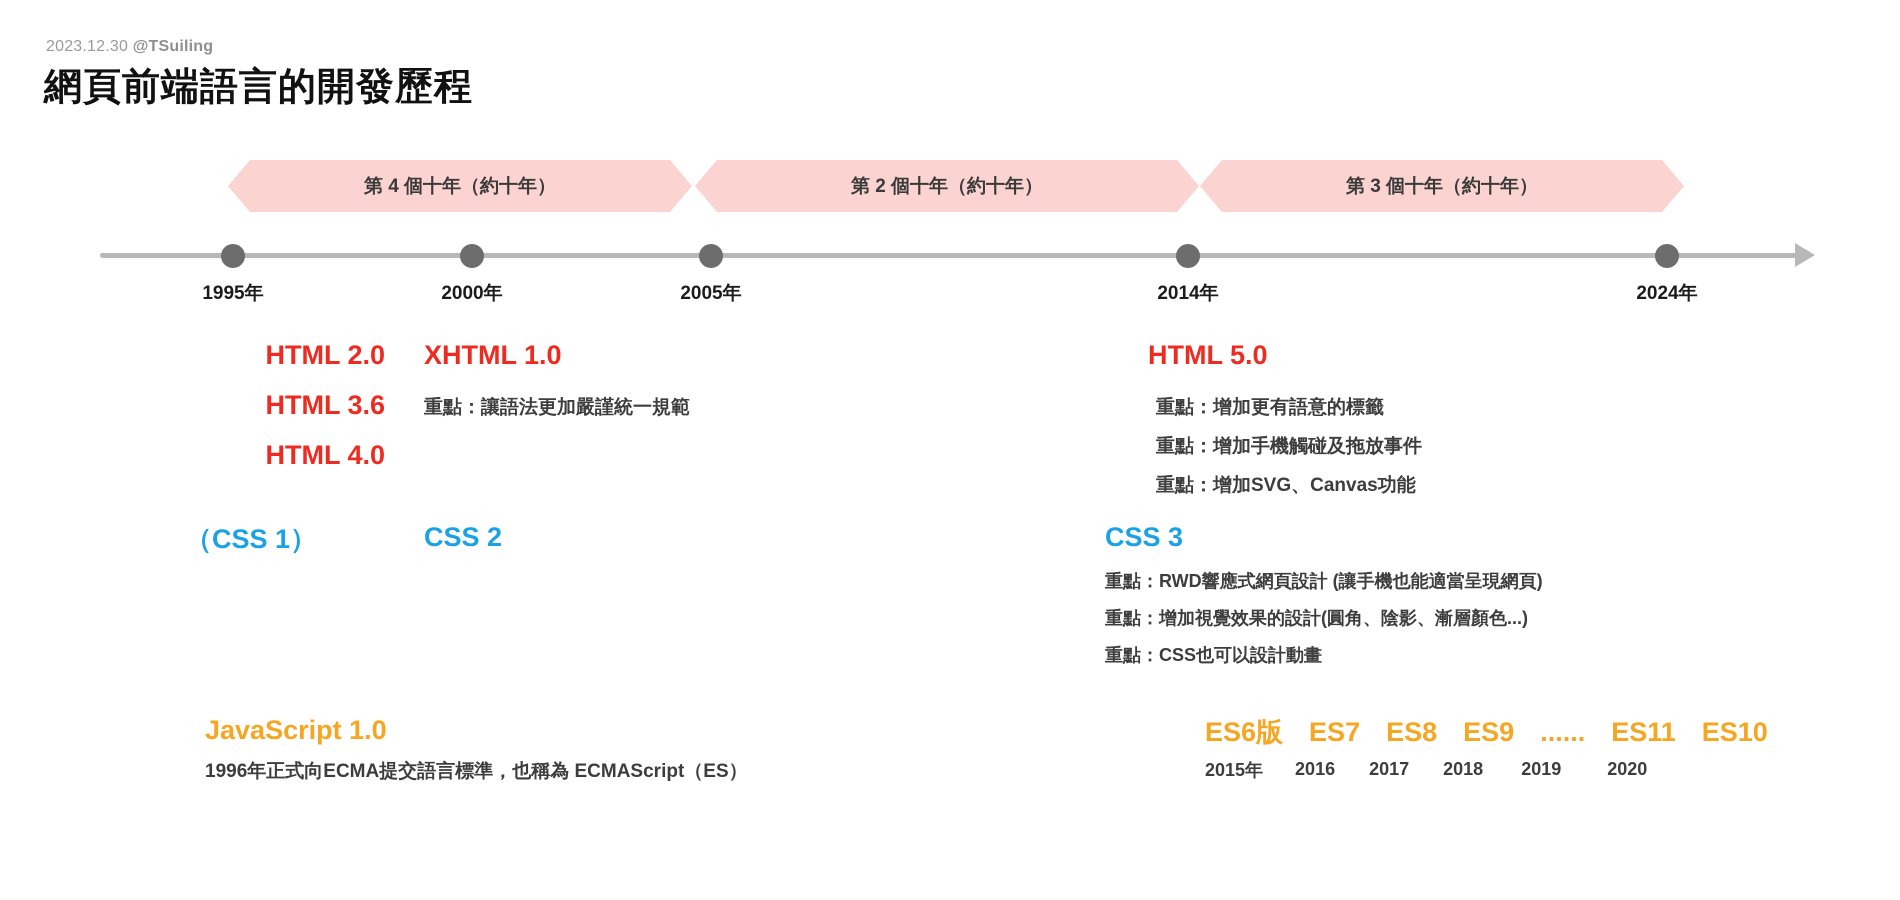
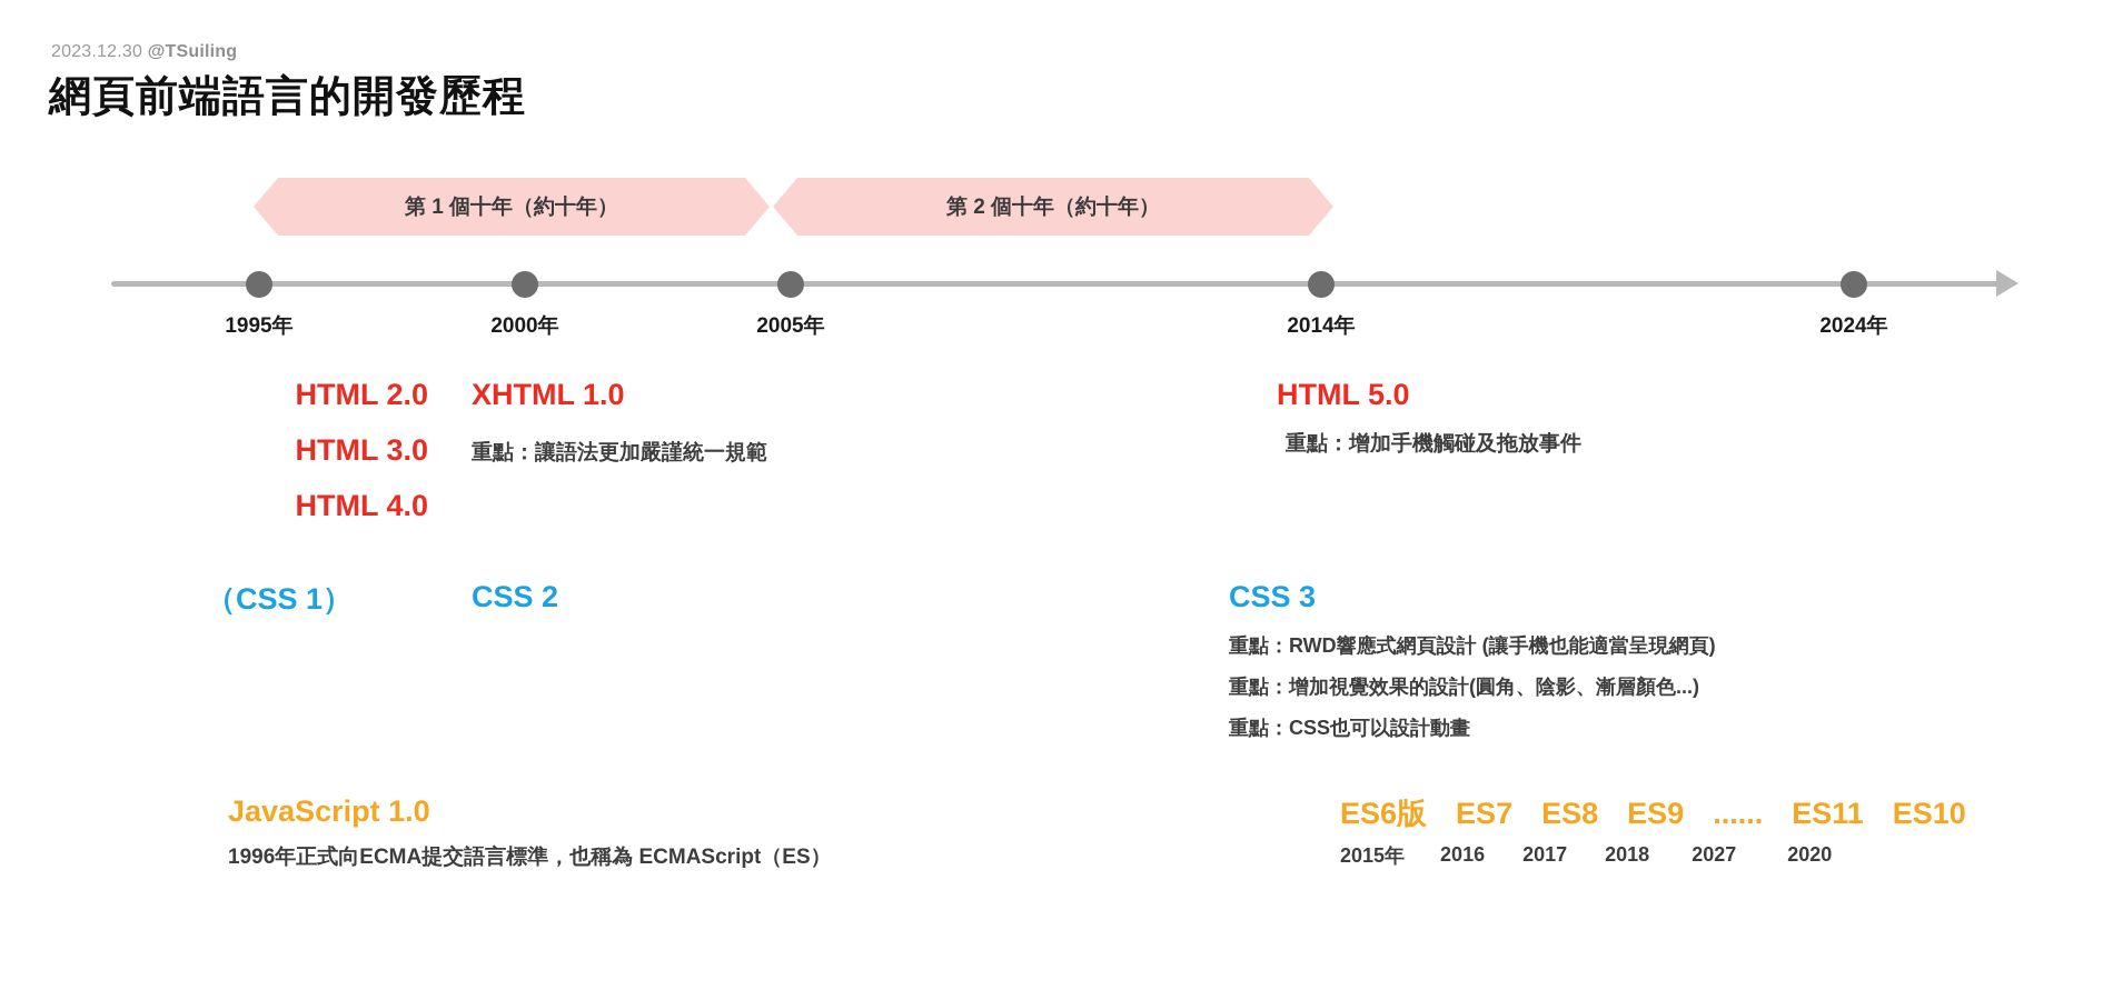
  2023.12.30 @TSuiling
  網頁前端語言的開發歷程
- 第 4 個十年（約十年）
+ 第 1 個十年（約十年）
  第 2 個十年（約十年）
- 第 3 個十年（約十年）
  1995年
  2000年
  2005年
  2014年
  2024年
  HTML 2.0
- HTML 3.6
+ HTML 3.0
  HTML 4.0
  XHTML 1.0
  重點：讓語法更加嚴謹統一規範
  HTML 5.0
- 重點：增加更有語意的標籤
  重點：增加手機觸碰及拖放事件
- 重點：增加SVG、Canvas功能
  （CSS 1）
  CSS 2
  CSS 3
  重點：RWD響應式網頁設計 (讓手機也能適當呈現網頁)
  重點：增加視覺效果的設計(圓角、陰影、漸層顏色...)
  重點：CSS也可以設計動畫
  JavaScript 1.0
  1996年正式向ECMA提交語言標準，也稱為 ECMAScript（ES）
  ES6版
  ES7
  ES8
  ES9
  ......
  ES11
  ES10
  2015年
  2016
  2017
  2018
- 2019
+ 2027
  2020
